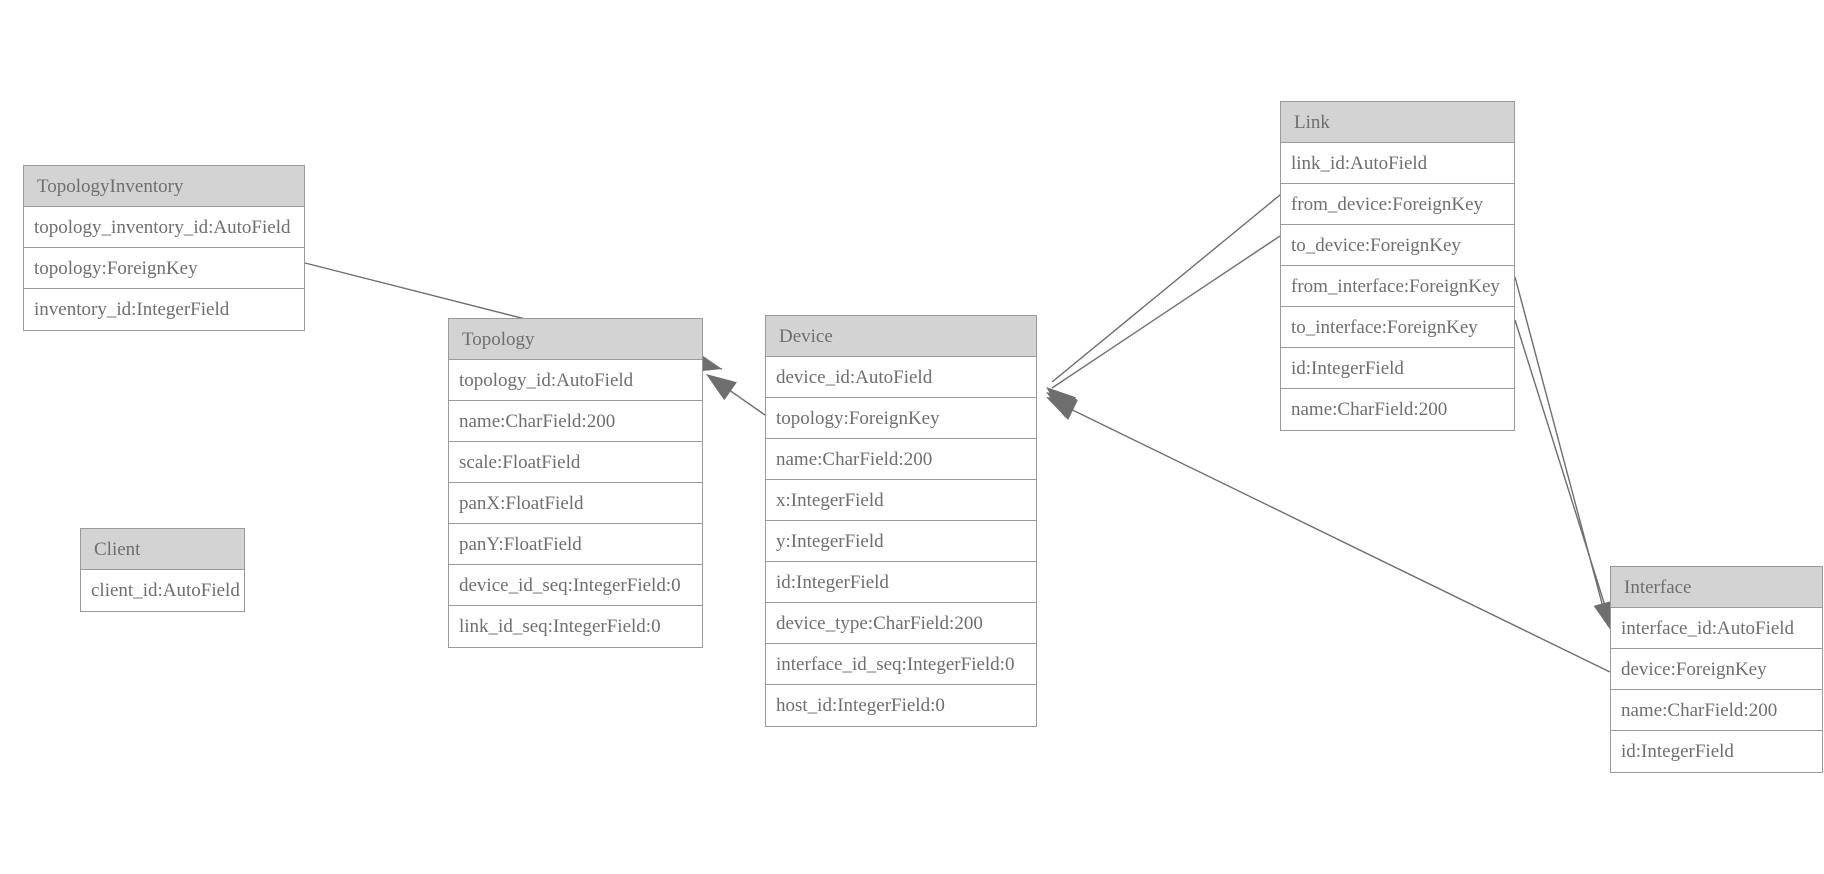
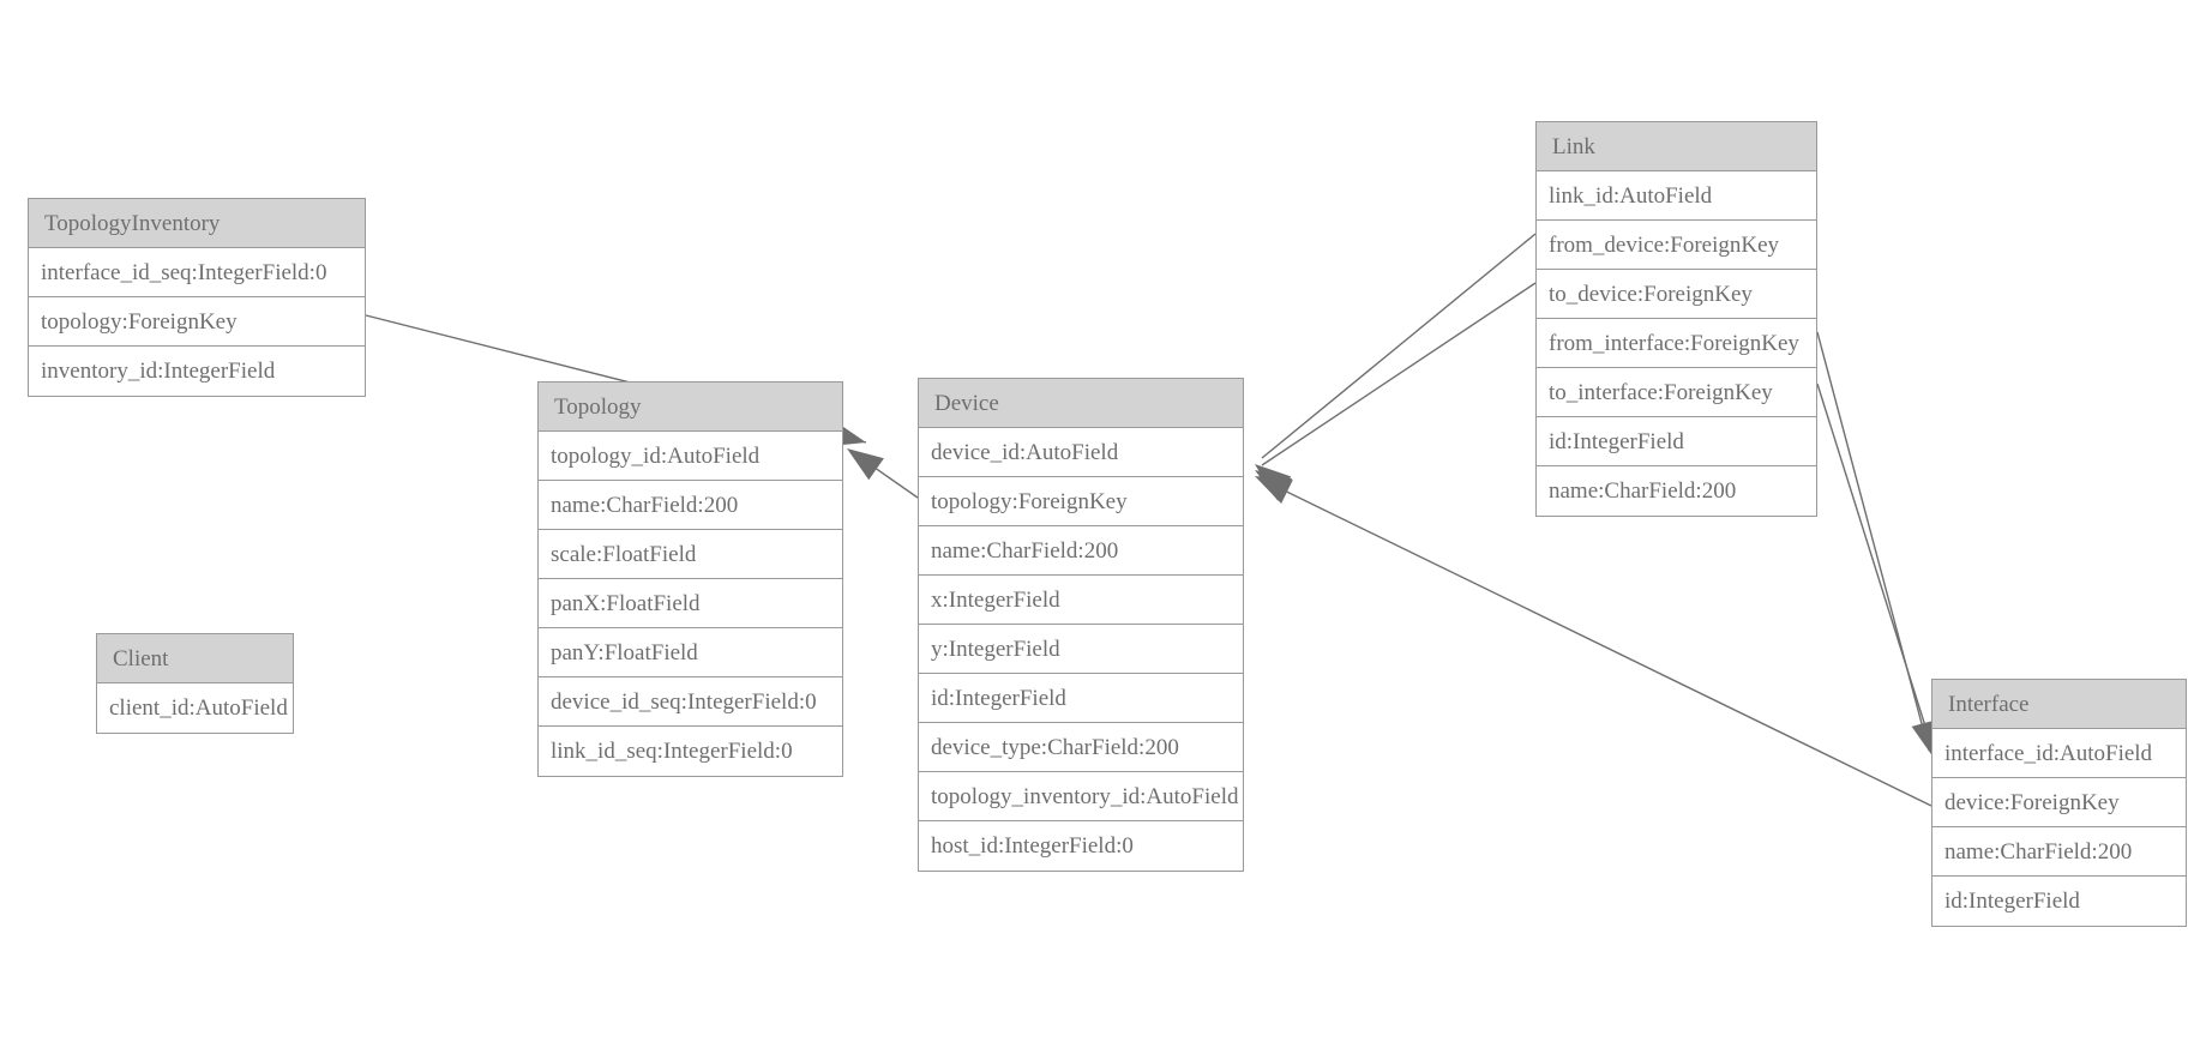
  TopologyInventory
- topology_inventory_id:AutoField
+ interface_id_seq:IntegerField:0
  topology:ForeignKey
  inventory_id:IntegerField
  Topology
  topology_id:AutoField
  name:CharField:200
  scale:FloatField
  panX:FloatField
  panY:FloatField
  device_id_seq:IntegerField:0
  link_id_seq:IntegerField:0
  Device
  device_id:AutoField
  topology:ForeignKey
  name:CharField:200
  x:IntegerField
  y:IntegerField
  id:IntegerField
  device_type:CharField:200
- interface_id_seq:IntegerField:0
+ topology_inventory_id:AutoField
  host_id:IntegerField:0
  Link
  link_id:AutoField
  from_device:ForeignKey
  to_device:ForeignKey
  from_interface:ForeignKey
  to_interface:ForeignKey
  id:IntegerField
  name:CharField:200
  Interface
  interface_id:AutoField
  device:ForeignKey
  name:CharField:200
  id:IntegerField
  Client
  client_id:AutoField
